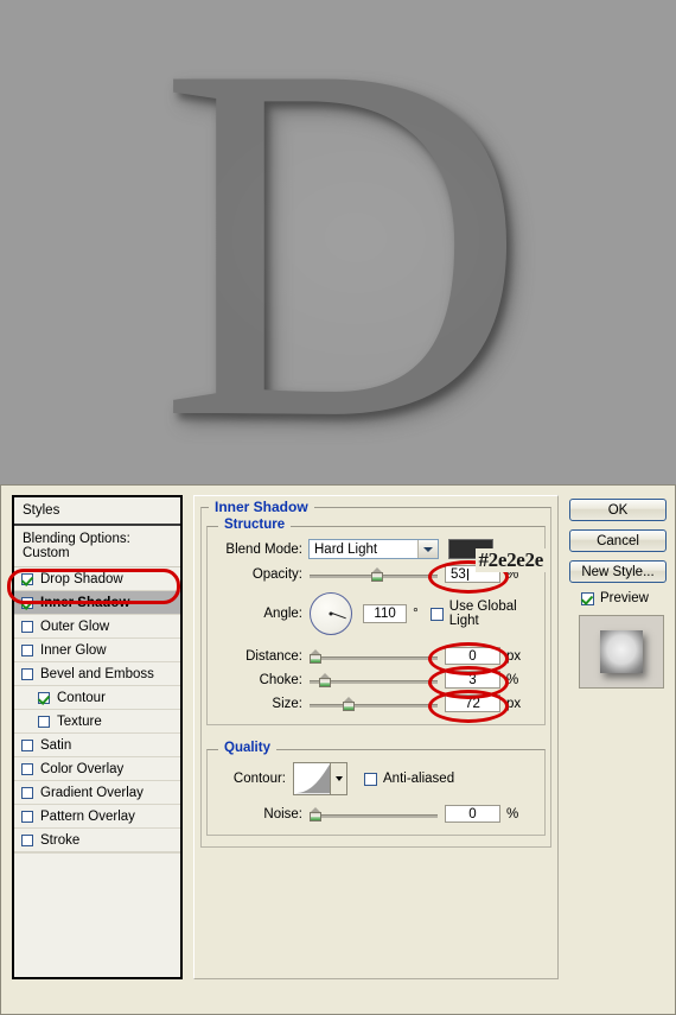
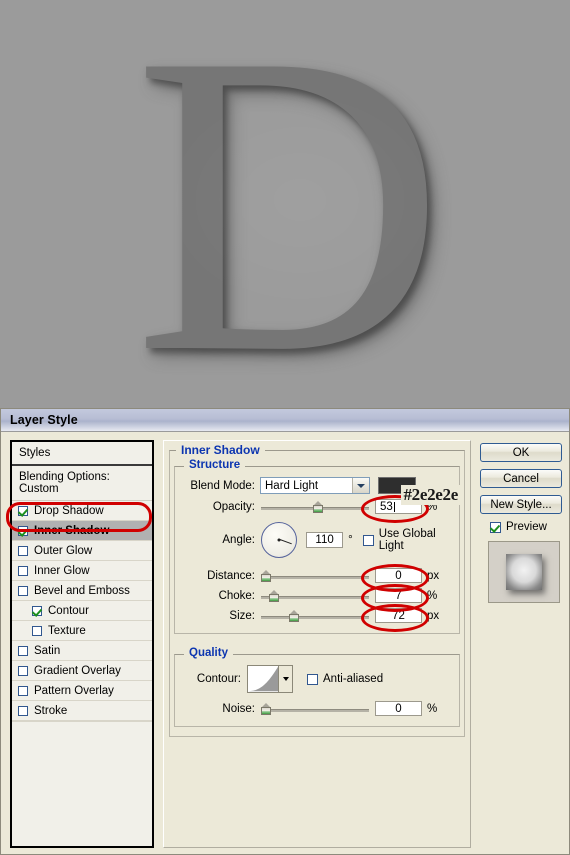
+ Layer Style
  Styles
  Blending Options: Custom
  Drop Shadow
  Inner Shadow
  Outer Glow
  Inner Glow
  Bevel and Emboss
  Contour
  Texture
  Satin
- Color Overlay
  Gradient Overlay
  Pattern Overlay
  Stroke
  Inner Shadow
  #2e2e2e
  Structure
  Blend Mode:
  Hard Light
  Opacity:
  53
  %
  Angle:
  110
  °
  Use Global Light
  Distance:
  0
  px
  Choke:
- 3
+ 7
  %
  Size:
  72
  px
  Quality
  Contour:
  Anti-aliased
  Noise:
  0
  %
  OK
  Cancel
  New Style...
  Preview
